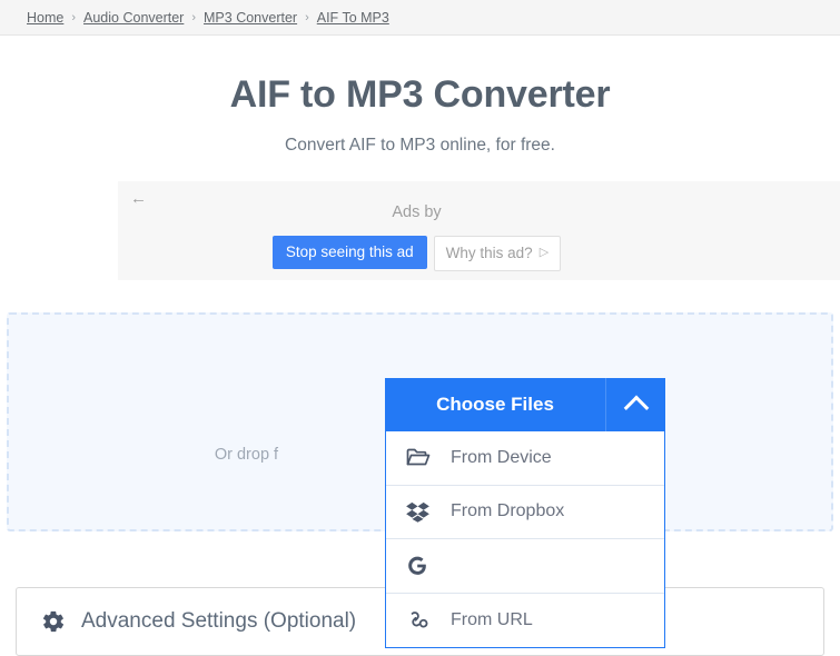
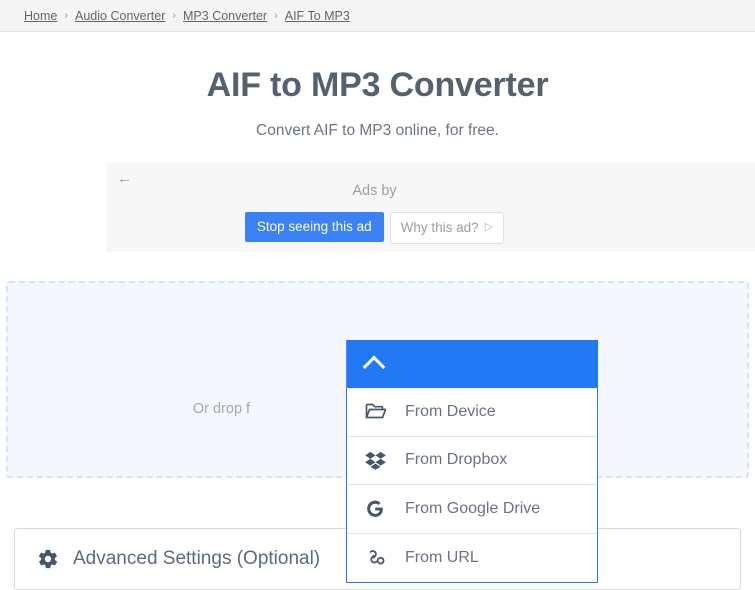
  Home
  ›
  Audio Converter
  ›
  MP3 Converter
  ›
  AIF To MP3
  AIF to MP3 Converter
  Convert AIF to MP3 online, for free.
  ←
  Ads by
  Stop seeing this ad
  Why this ad?
  ▷
- Choose Files
  From Device
  From Dropbox
+ From Google Drive
  From URL
  Advanced Settings (Optional)
